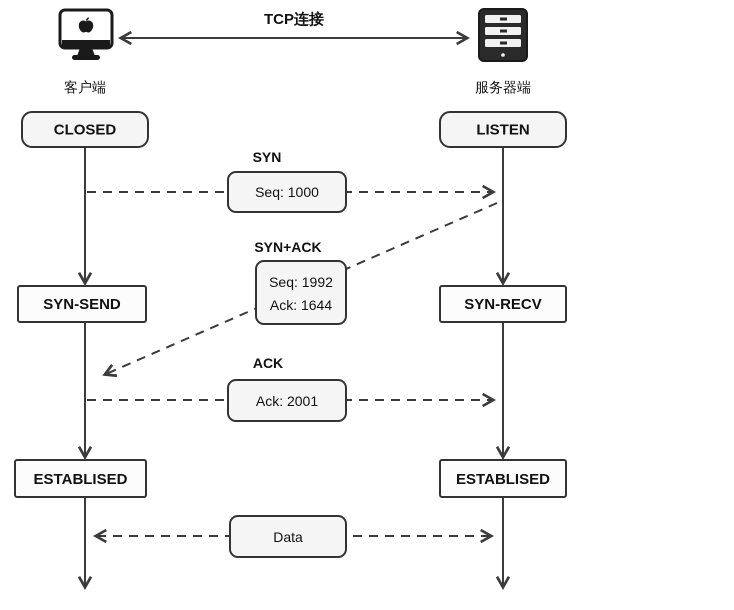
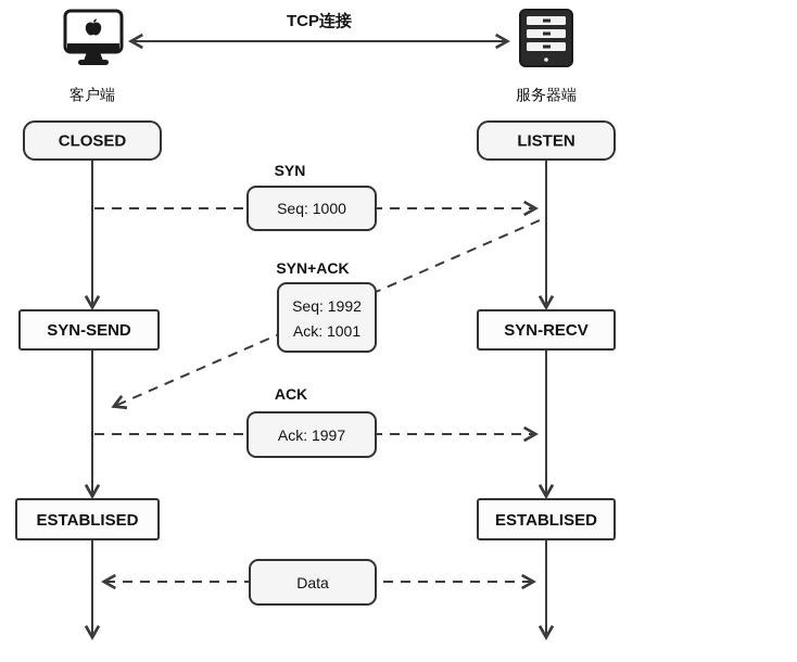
  TCP连接
  客户端
  服务器端
  CLOSED
  LISTEN
  SYN-SEND
  SYN-RECV
  ESTABLISED
  ESTABLISED
  SYN
  Seq: 1000
  SYN+ACK
  Seq: 1992
- Ack: 1644
+ Ack: 1001
  ACK
- Ack: 2001
+ Ack: 1997
  Data
